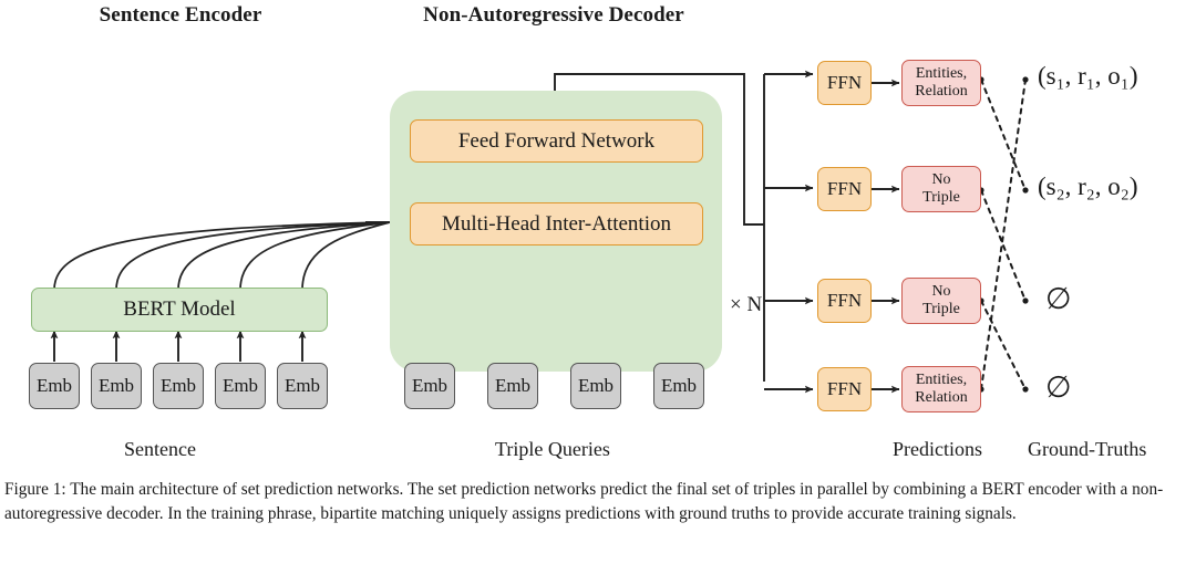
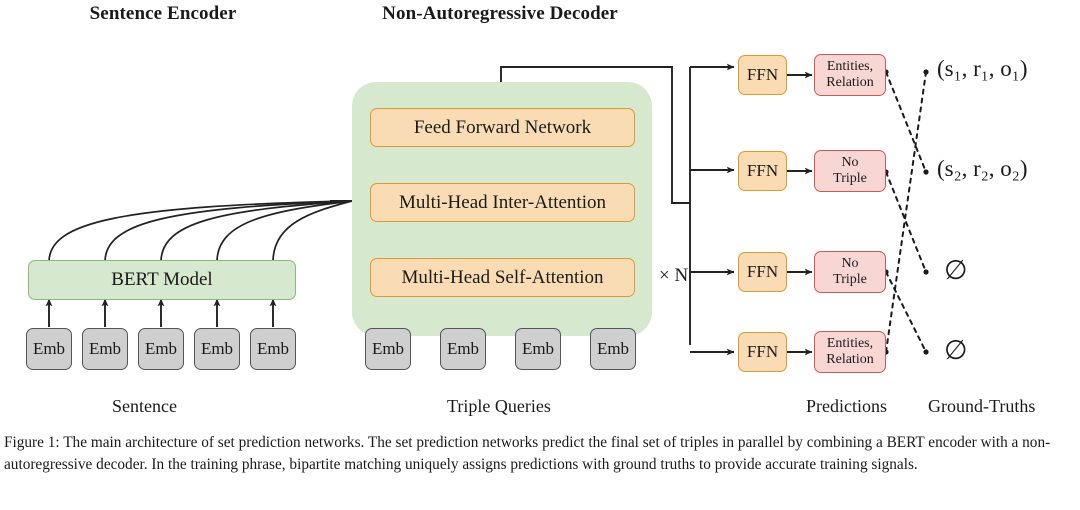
  Sentence Encoder
  Non-Autoregressive Decoder
  BERT Model
  Emb
  Emb
  Emb
  Emb
  Emb
  Sentence
  Feed Forward Network
  Multi-Head Inter-Attention
+ Multi-Head Self-Attention
  × N
  Emb
  Emb
  Emb
  Emb
  Triple Queries
  FFN
  FFN
  FFN
  FFN
  Entities,
  Relation
  No
  Triple
  No
  Triple
  Entities,
  Relation
  (s₁, r₁, o₁)
  (s₂, r₂, o₂)
  ∅
  ∅
  Predictions
  Ground-Truths
  Figure 1: The main architecture of set prediction networks. The set prediction networks predict the final set of triples in parallel by combining a BERT encoder with a non-autoregressive decoder. In the training phrase, bipartite matching uniquely assigns predictions with ground truths to provide accurate training signals.
